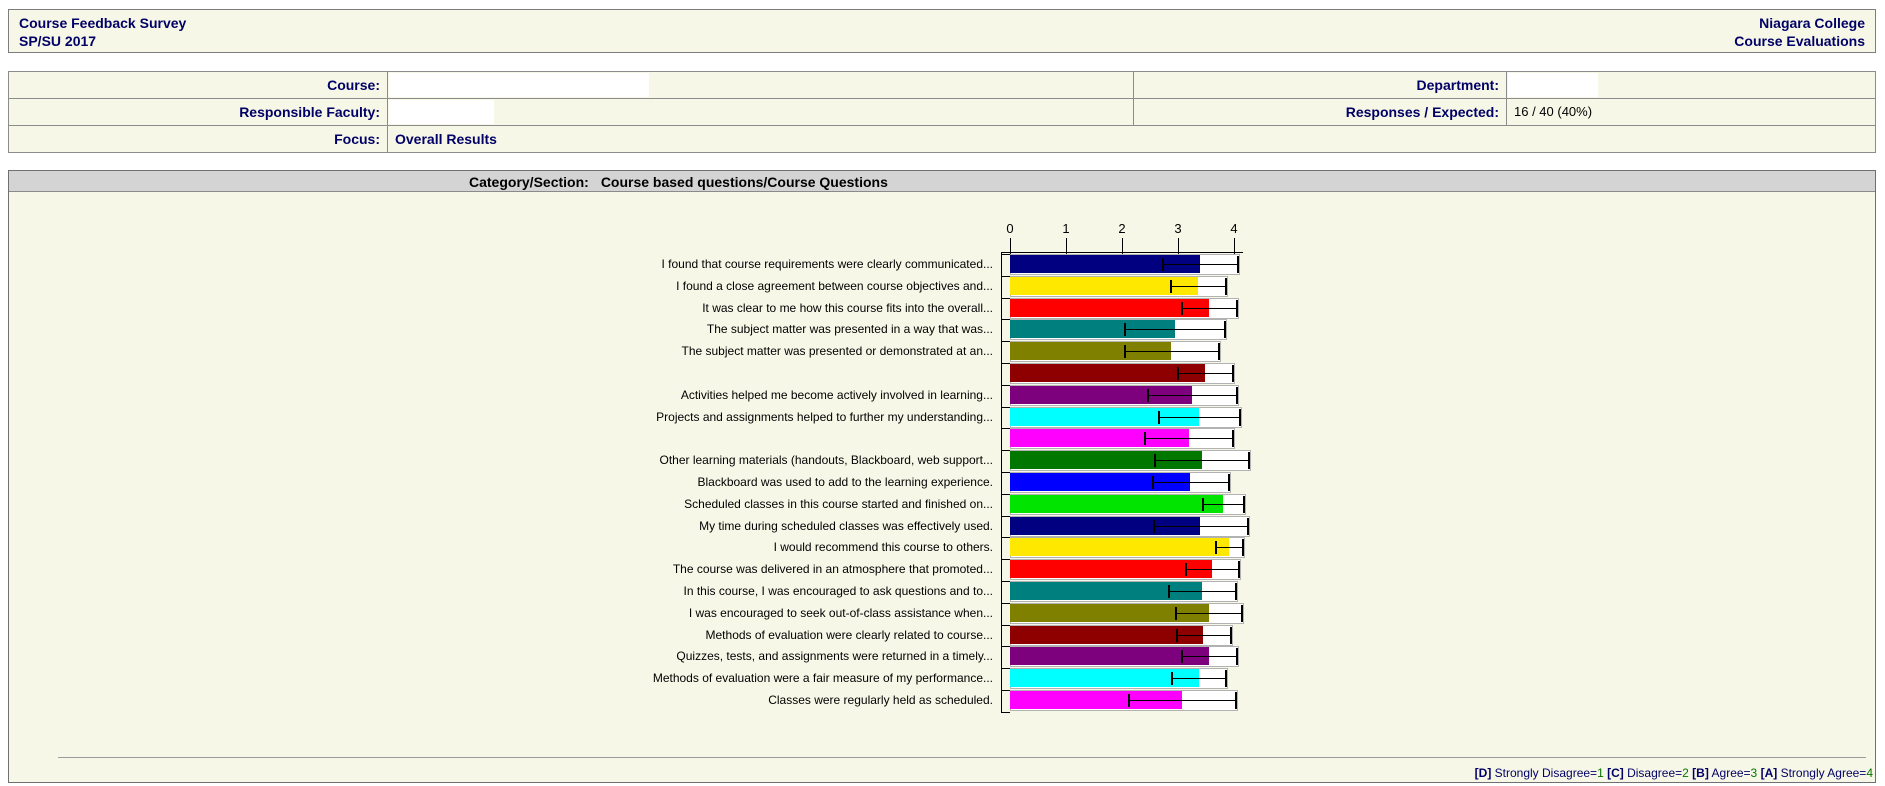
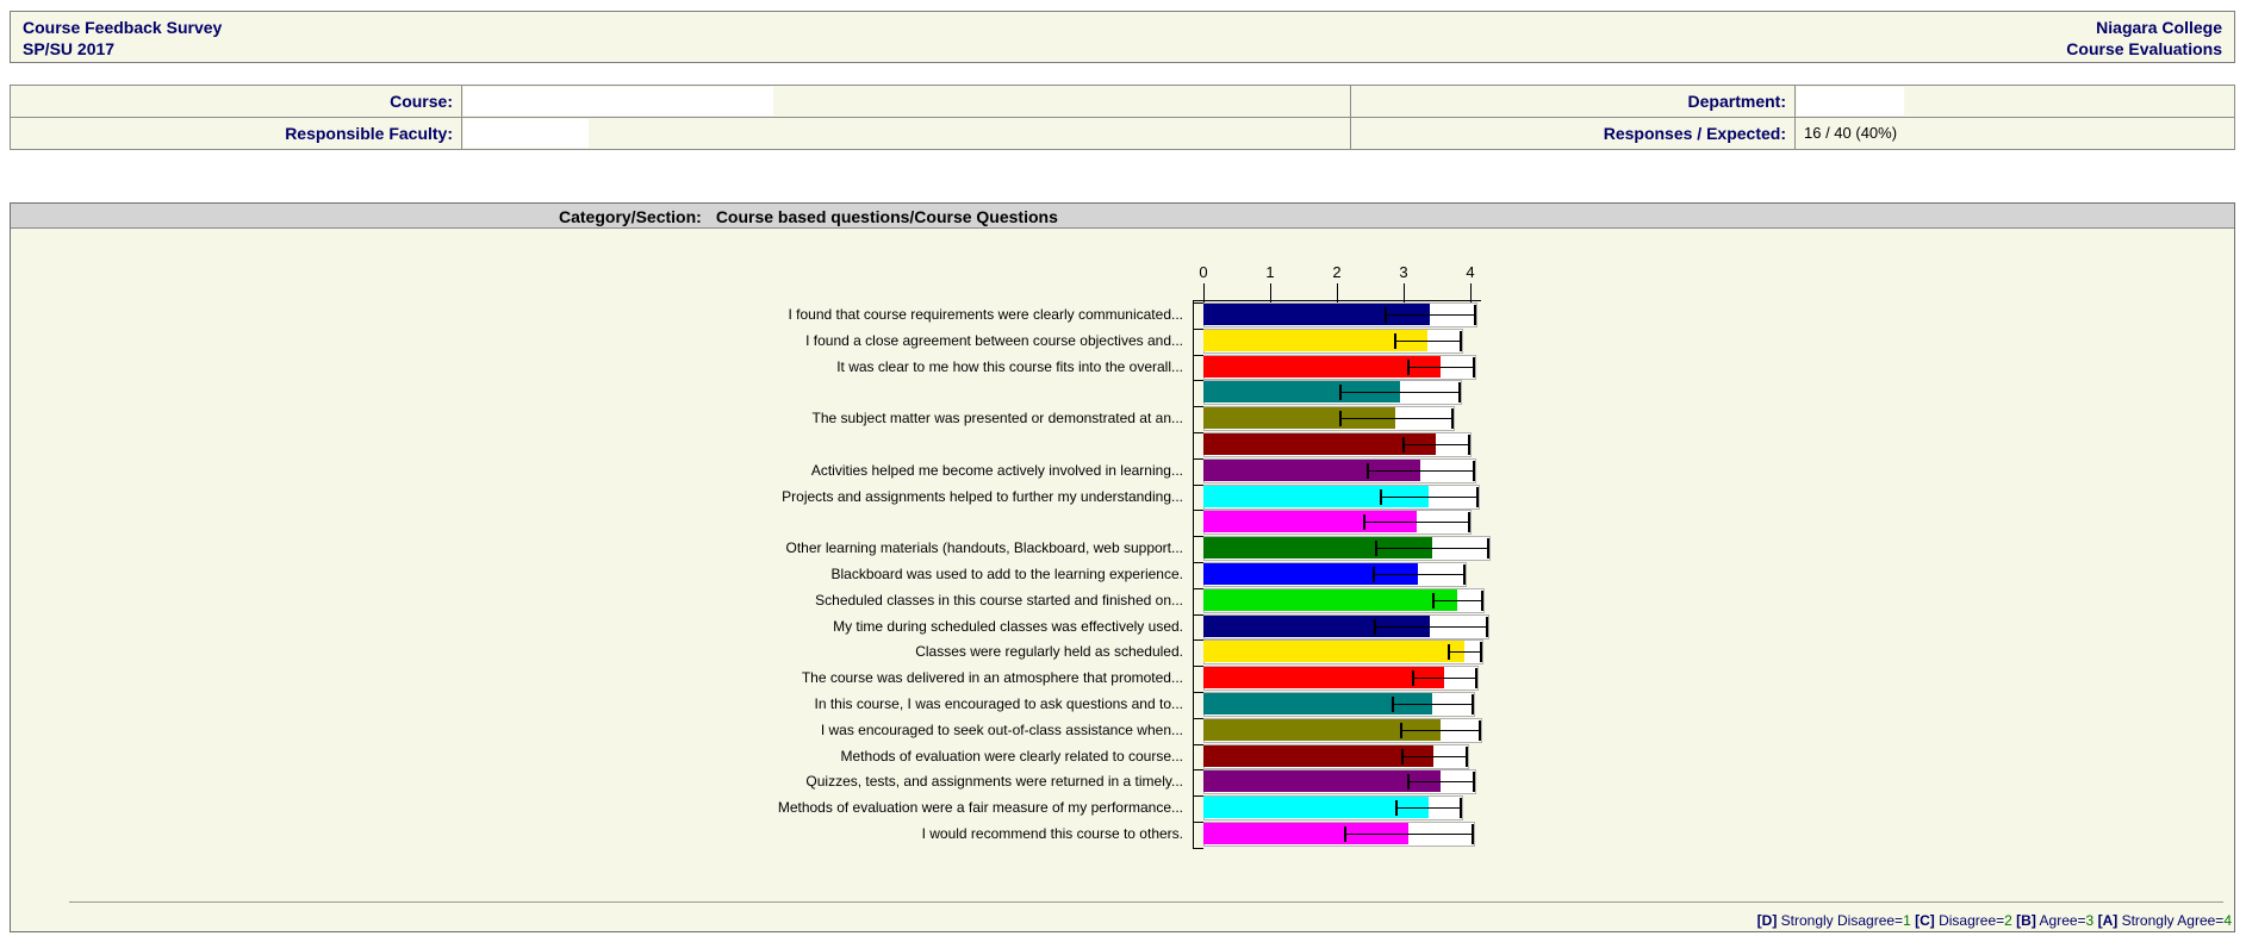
  Course Feedback Survey
  SP/SU 2017
  Niagara College
  Course Evaluations
  Course:
  Department:
  Responsible Faculty:
  Responses / Expected:
  16 / 40 (40%)
- Focus:
- Overall Results
  Category/Section: Course based questions/Course Questions
  0
  1
  2
  3
  4
  I found that course requirements were clearly communicated...
  I found a close agreement between course objectives and...
  It was clear to me how this course fits into the overall...
- The subject matter was presented in a way that was...
  The subject matter was presented or demonstrated at an...
  Activities helped me become actively involved in learning...
  Projects and assignments helped to further my understanding...
  Other learning materials (handouts, Blackboard, web support...
  Blackboard was used to add to the learning experience.
  Scheduled classes in this course started and finished on...
  My time during scheduled classes was effectively used.
- I would recommend this course to others.
+ Classes were regularly held as scheduled.
  The course was delivered in an atmosphere that promoted...
  In this course, I was encouraged to ask questions and to...
  I was encouraged to seek out-of-class assistance when...
  Methods of evaluation were clearly related to course...
  Quizzes, tests, and assignments were returned in a timely...
  Methods of evaluation were a fair measure of my performance...
- Classes were regularly held as scheduled.
+ I would recommend this course to others.
  [D] Strongly Disagree=1 [C] Disagree=2 [B] Agree=3 [A] Strongly Agree=4
